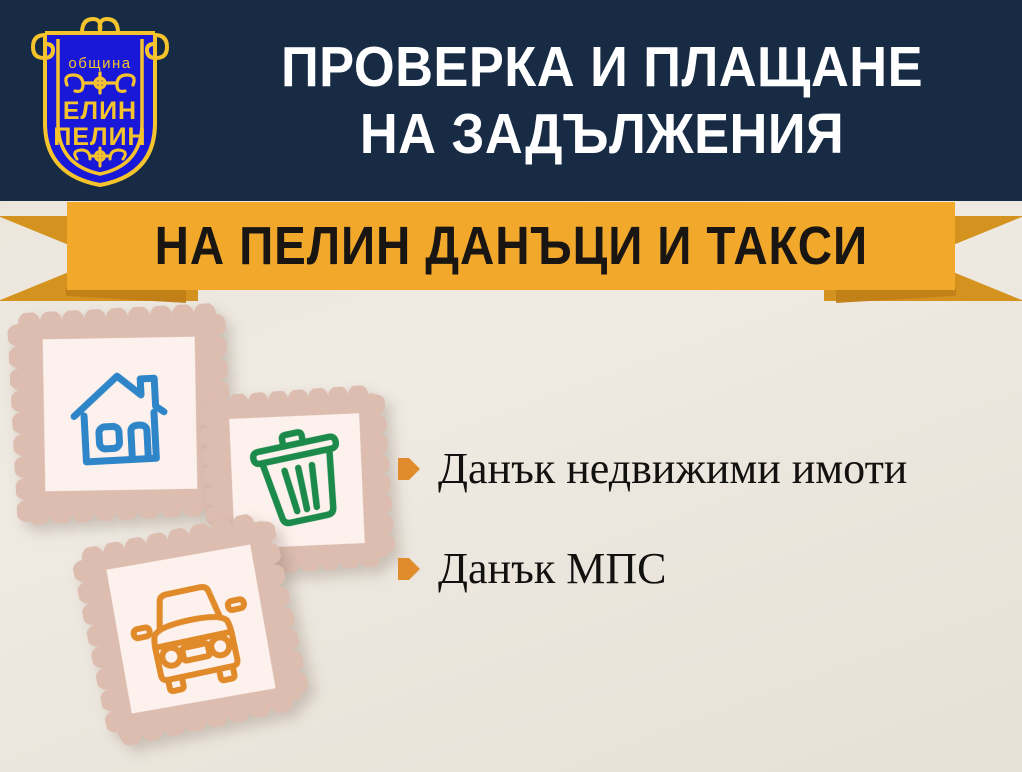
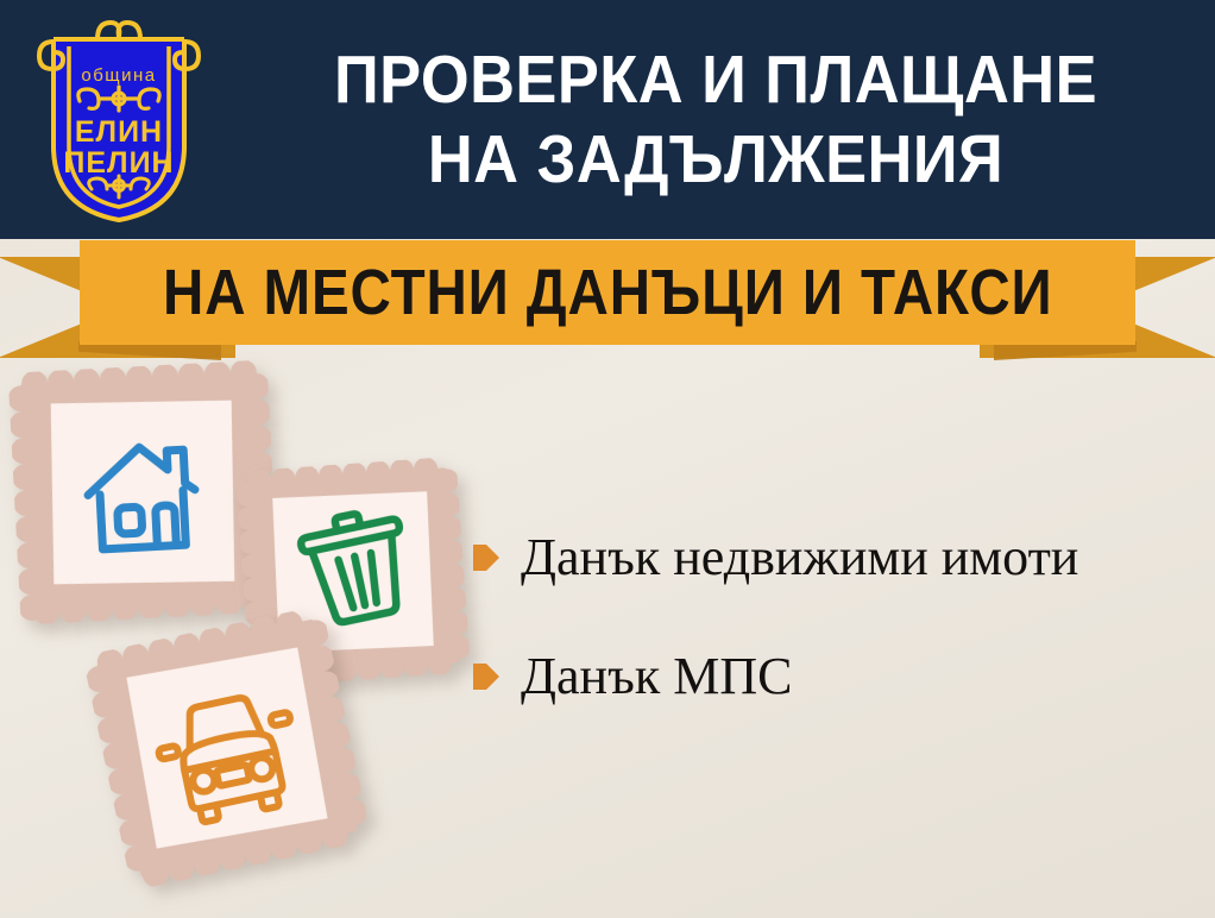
  община
  ЕЛИН
  ПЕЛИН
  ПРОВЕРКА И ПЛАЩАНЕ
  НА ЗАДЪЛЖЕНИЯ
- НА ПЕЛИН ДАНЪЦИ И ТАКСИ
+ НА МЕСТНИ ДАНЪЦИ И ТАКСИ
  Данък недвижими имоти
  Данък МПС
